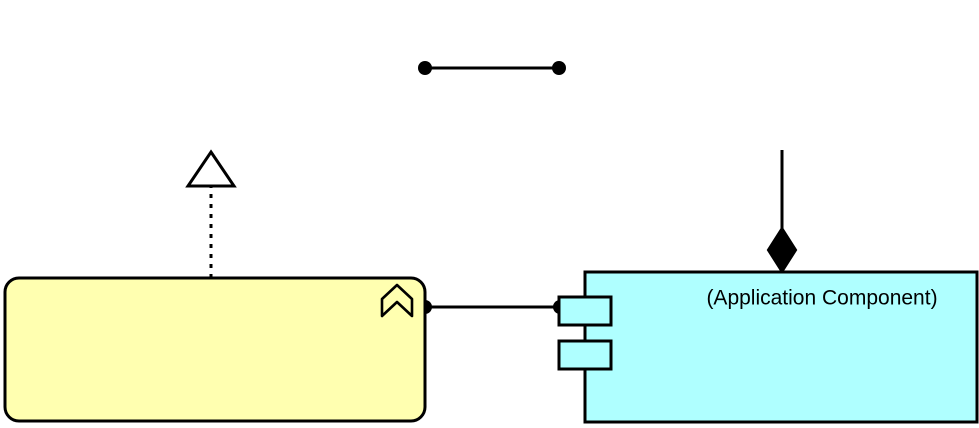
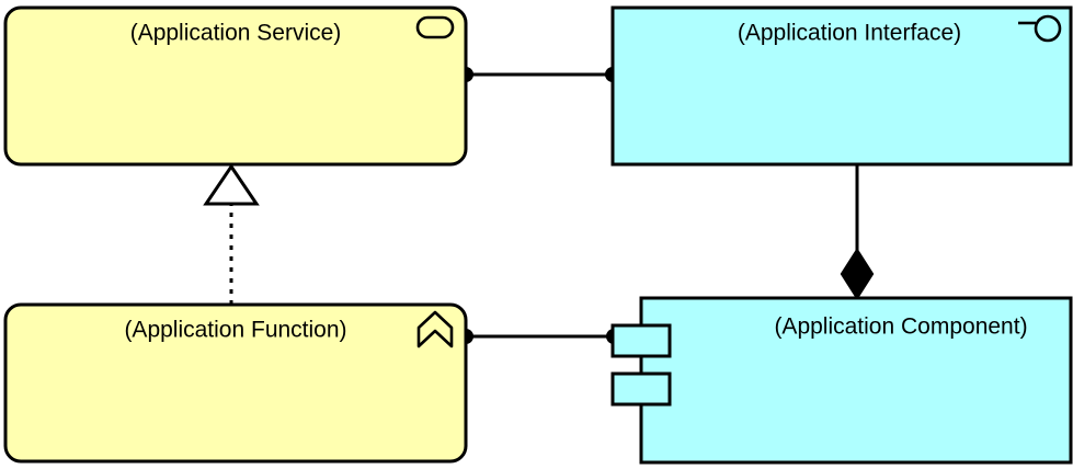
+ (Application Service)
+ (Application Interface)
+ (Application Function)
  (Application Component)
